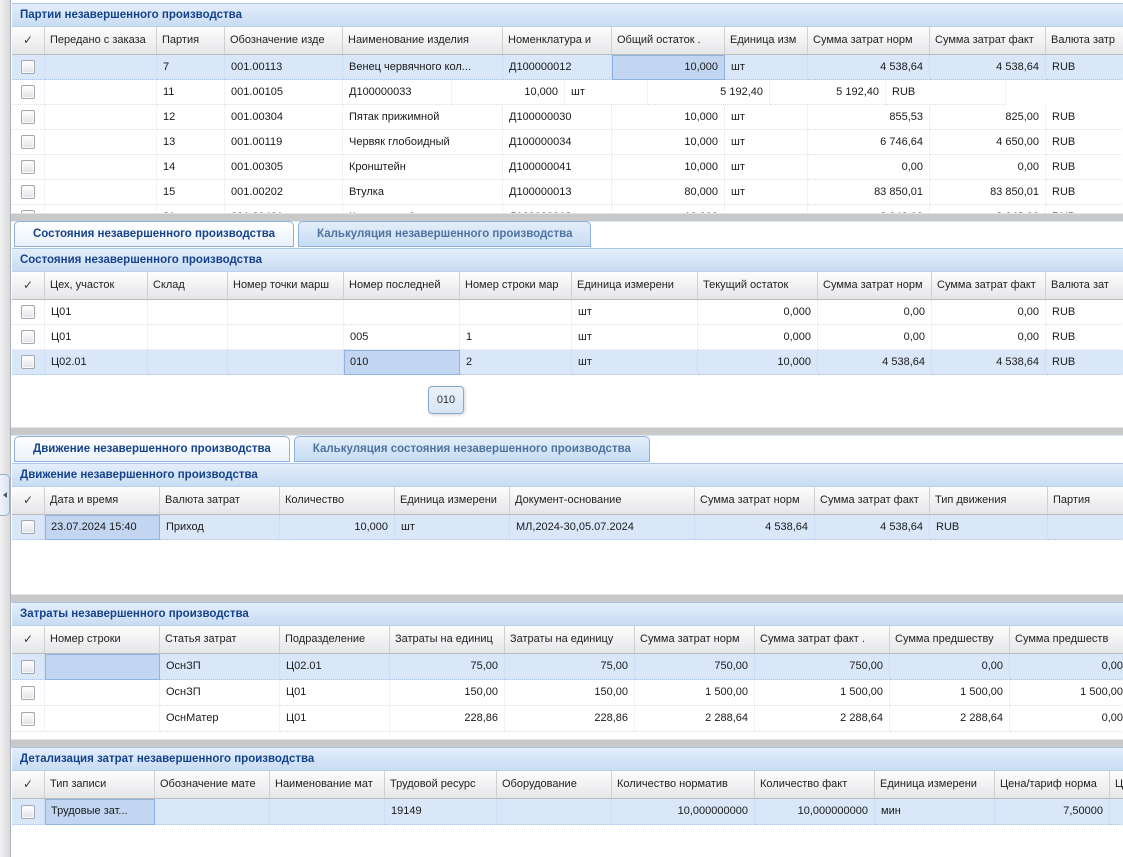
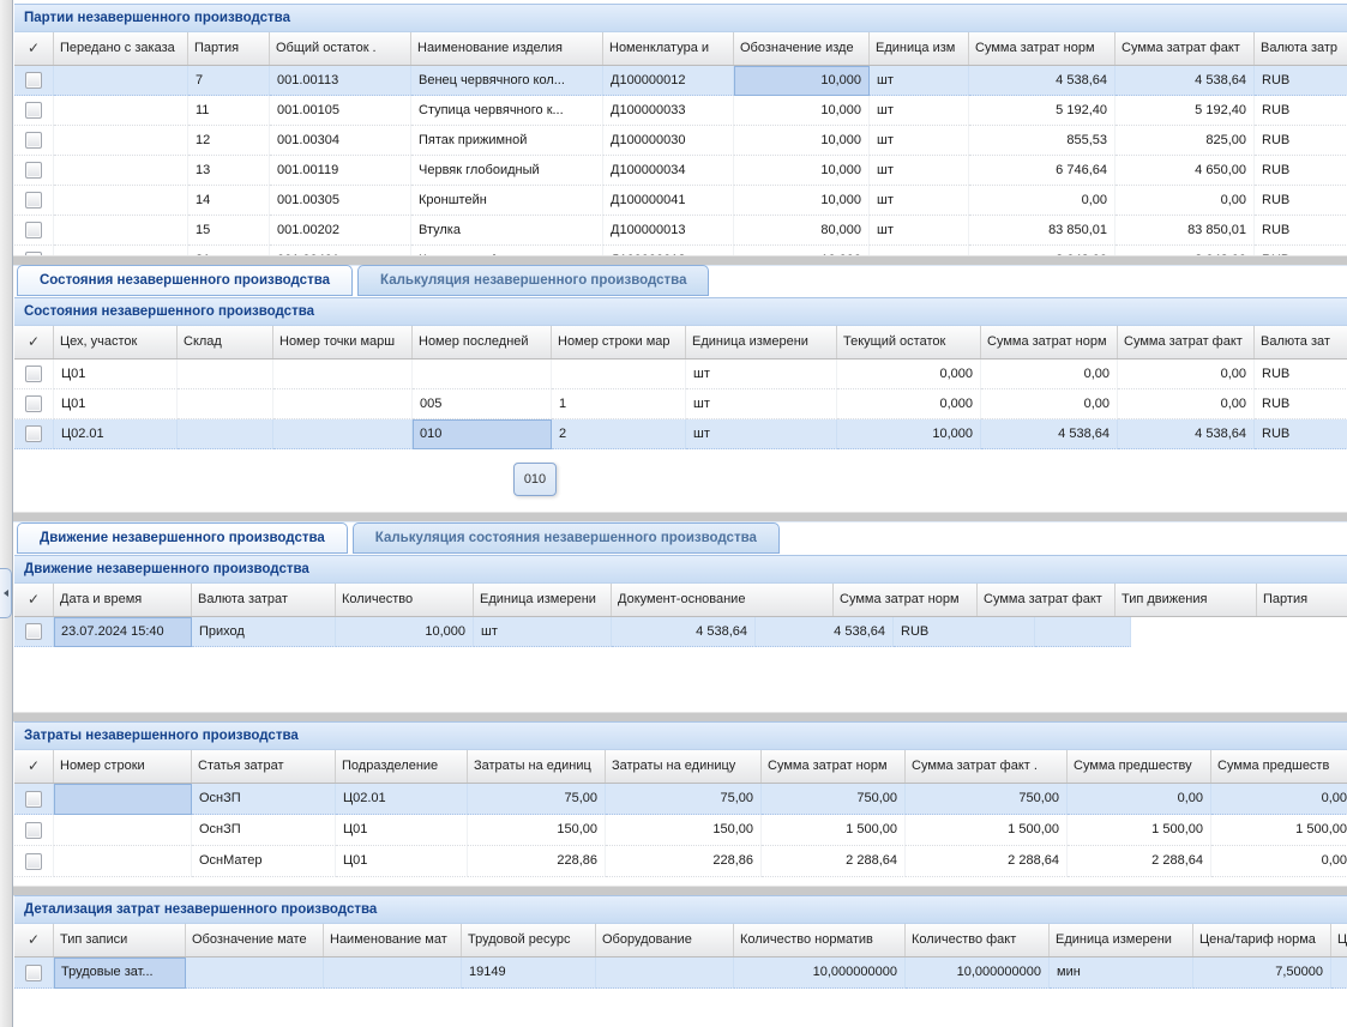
  Партии незавершенного производства
  ✓
  Передано с заказа
  Партия
- Обозначение изде
+ Общий остаток .
  Наименование изделия
  Номенклатура и
- Общий остаток .
+ Обозначение изде
  Единица изм
  Сумма затрат норм
  Сумма затрат факт
  Валюта затр
  7
  001.00113
  Венец червячного кол...
  Д100000012
  10,000
  шт
  4 538,64
  4 538,64
  RUB
  11
  001.00105
+ Ступица червячного к...
  Д100000033
  10,000
  шт
  5 192,40
  5 192,40
  RUB
  12
  001.00304
  Пятак прижимной
  Д100000030
  10,000
  шт
  855,53
  825,00
  RUB
  13
  001.00119
  Червяк глобоидный
  Д100000034
  10,000
  шт
  6 746,64
  4 650,00
  RUB
  14
  001.00305
  Кронштейн
  Д100000041
  10,000
  шт
  0,00
  0,00
  RUB
  15
  001.00202
  Втулка
  Д100000013
  80,000
  шт
  83 850,01
  83 850,01
  RUB
  Состояния незавершенного производства
  Калькуляция незавершенного производства
  Состояния незавершенного производства
  ✓
  Цех, участок
  Склад
  Номер точки марш
  Номер последней
  Номер строки мар
  Единица измерени
  Текущий остаток
  Сумма затрат норм
  Сумма затрат факт
  Валюта зат
  Ц01
  шт
  0,000
  0,00
  0,00
  RUB
  Ц01
  005
  1
  шт
  0,000
  0,00
  0,00
  RUB
  Ц02.01
  010
  2
  шт
  10,000
  4 538,64
  4 538,64
  RUB
  010
  Движение незавершенного производства
  Калькуляция состояния незавершенного производства
  Движение незавершенного производства
  ✓
  Дата и время
  Валюта затрат
  Количество
  Единица измерени
  Документ-основание
  Сумма затрат норм
  Сумма затрат факт
  Тип движения
  Партия
  23.07.2024 15:40
  Приход
  10,000
  шт
- МЛ,2024-30,05.07.2024
  4 538,64
  4 538,64
  RUB
  Затраты незавершенного производства
  ✓
  Номер строки
  Статья затрат
  Подразделение
  Затраты на единиц
  Затраты на единицу
  Сумма затрат норм
  Сумма затрат факт .
  Сумма предшеству
  Сумма предшеств
  ОснЗП
  Ц02.01
  75,00
  75,00
  750,00
  750,00
  0,00
  0,00
  ОснЗП
  Ц01
  150,00
  150,00
  1 500,00
  1 500,00
  1 500,00
  1 500,00
  ОснМатер
  Ц01
  228,86
  228,86
  2 288,64
  2 288,64
  2 288,64
  0,00
  Детализация затрат незавершенного производства
  ✓
  Тип записи
  Обозначение мате
  Наименование мат
  Трудовой ресурс
  Оборудование
  Количество норматив
  Количество факт
  Единица измерени
  Цена/тариф норма
  Ц
  Трудовые зат...
  19149
  10,000000000
  10,000000000
  мин
  7,50000
